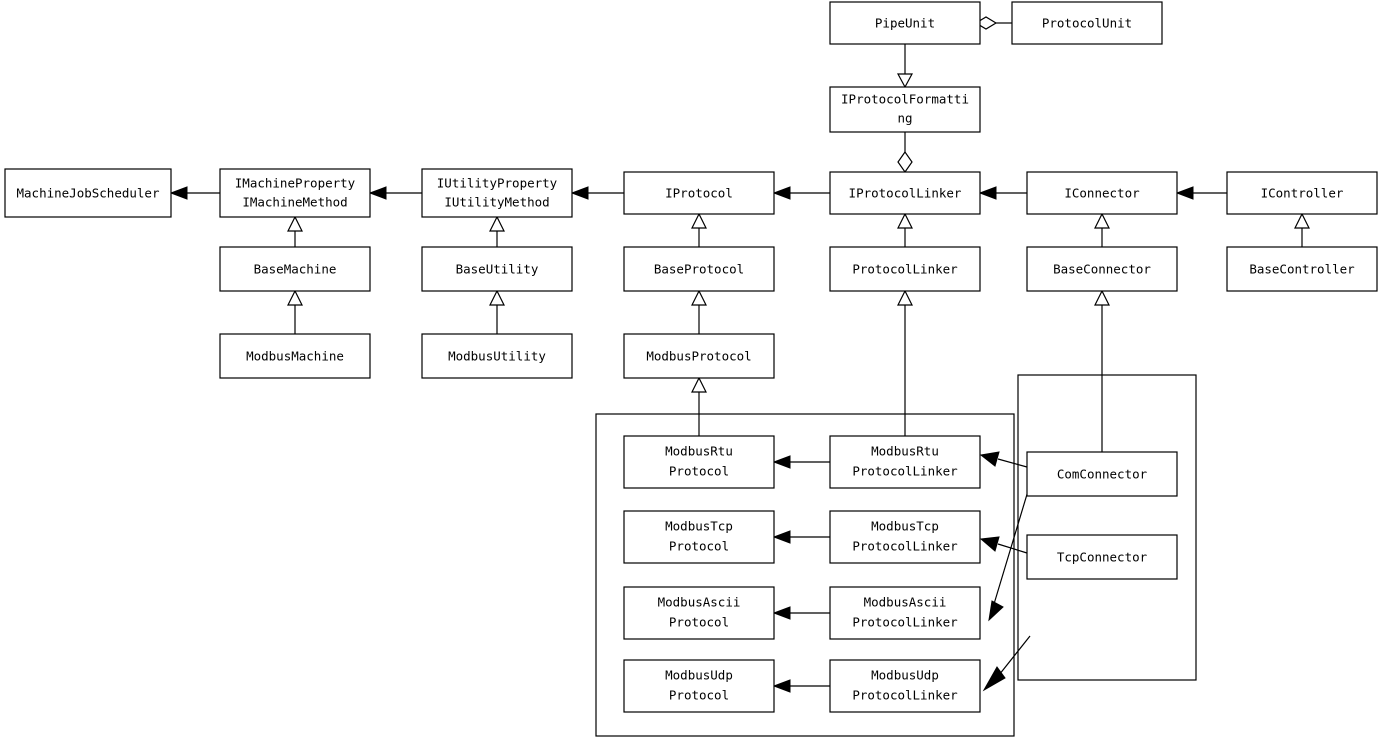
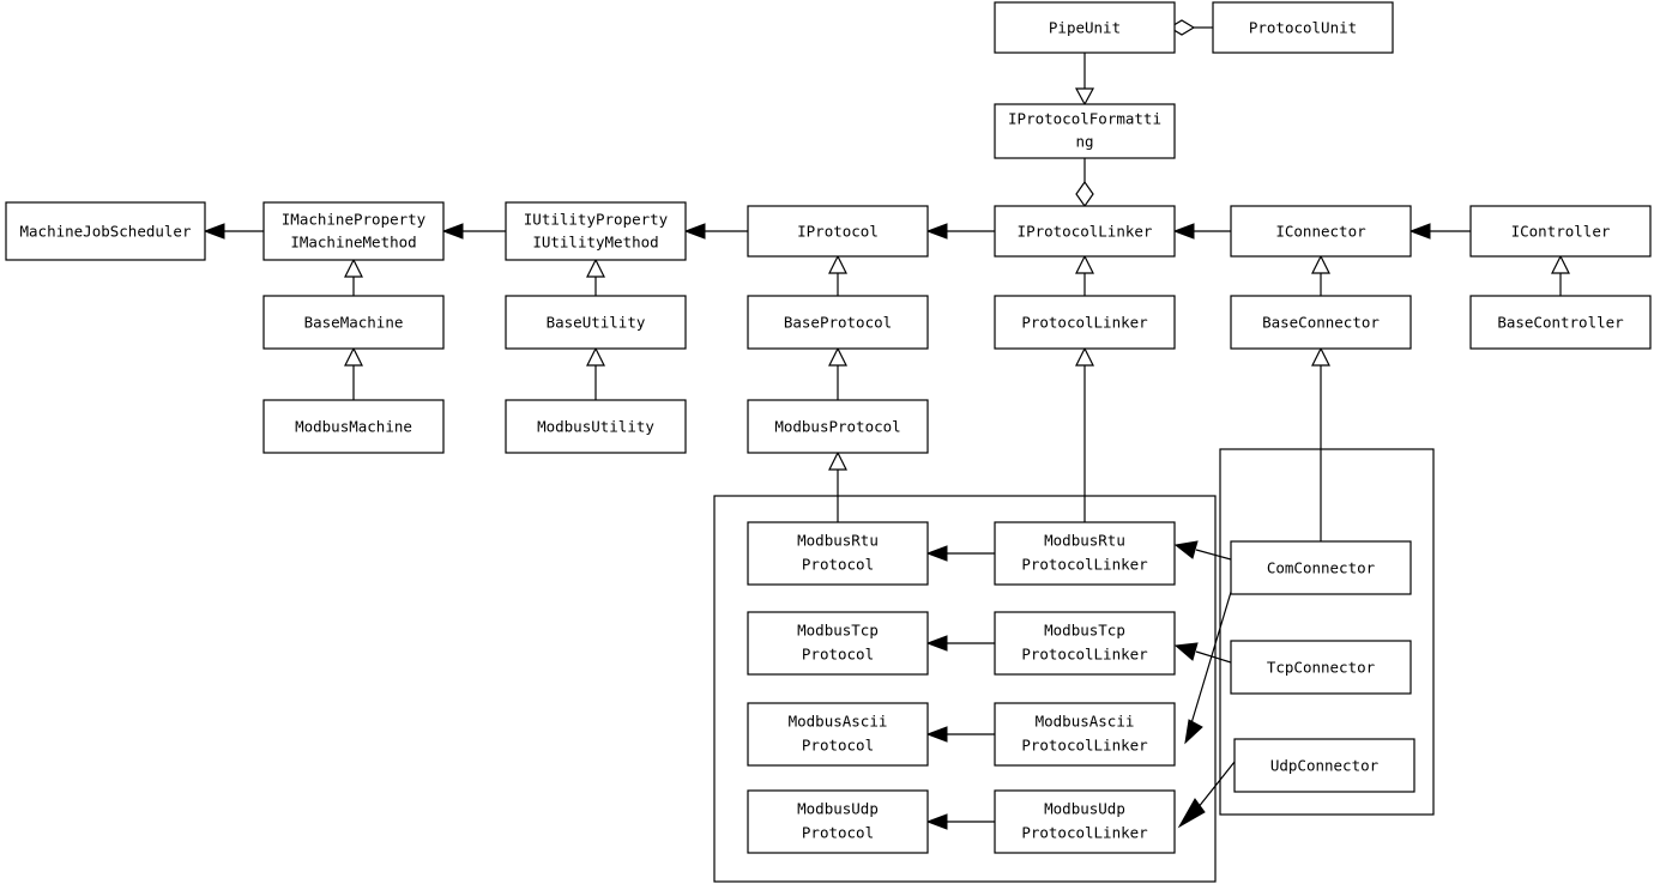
  PipeUnit
  ProtocolUnit
  IProtocolFormatti
  ng
  MachineJobScheduler
  IMachineProperty
  IMachineMethod
  IUtilityProperty
  IUtilityMethod
  IProtocol
  IProtocolLinker
  IConnector
  IController
  BaseMachine
  BaseUtility
  BaseProtocol
  ProtocolLinker
  BaseConnector
  BaseController
  ModbusMachine
  ModbusUtility
  ModbusProtocol
  ModbusRtu
  Protocol
  ModbusTcp
  Protocol
  ModbusAscii
  Protocol
  ModbusUdp
  Protocol
  ModbusRtu
  ProtocolLinker
  ModbusTcp
  ProtocolLinker
  ModbusAscii
  ProtocolLinker
  ModbusUdp
  ProtocolLinker
  ComConnector
  TcpConnector
+ UdpConnector
